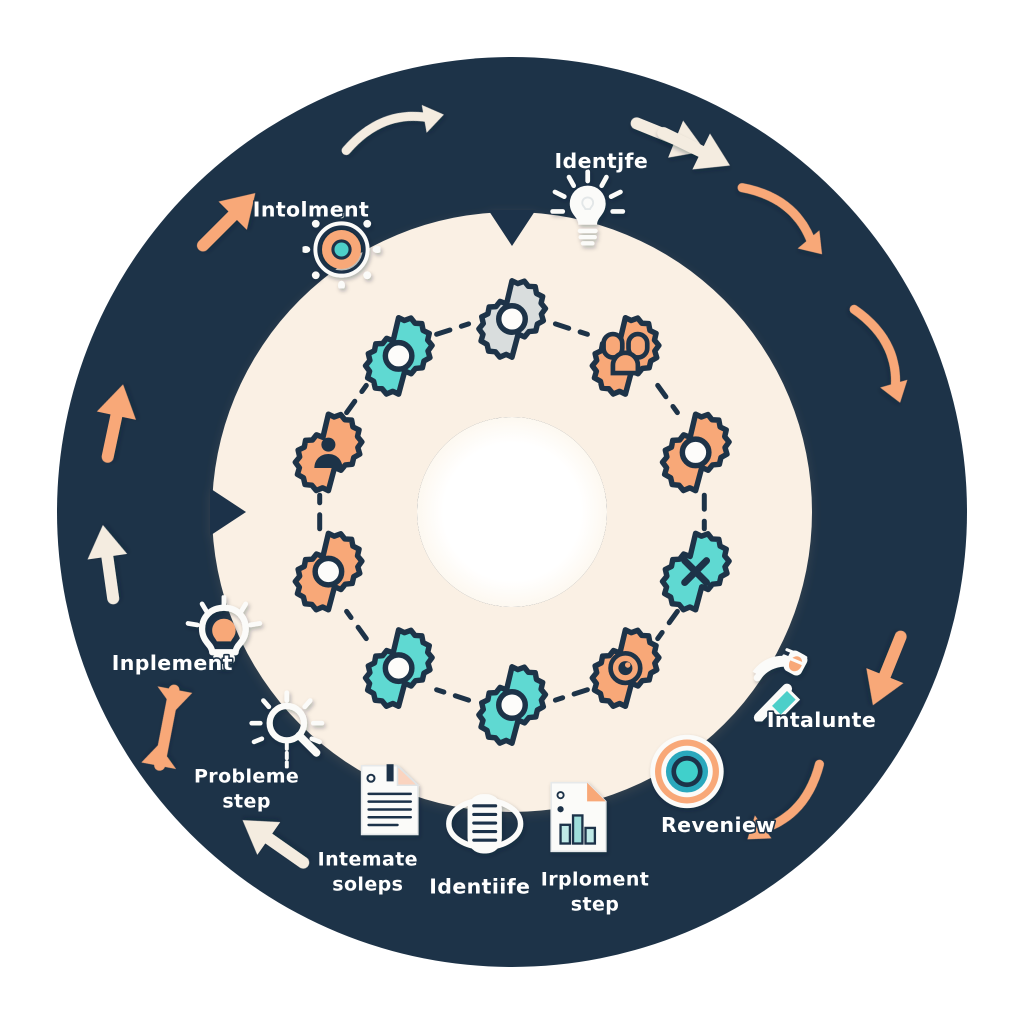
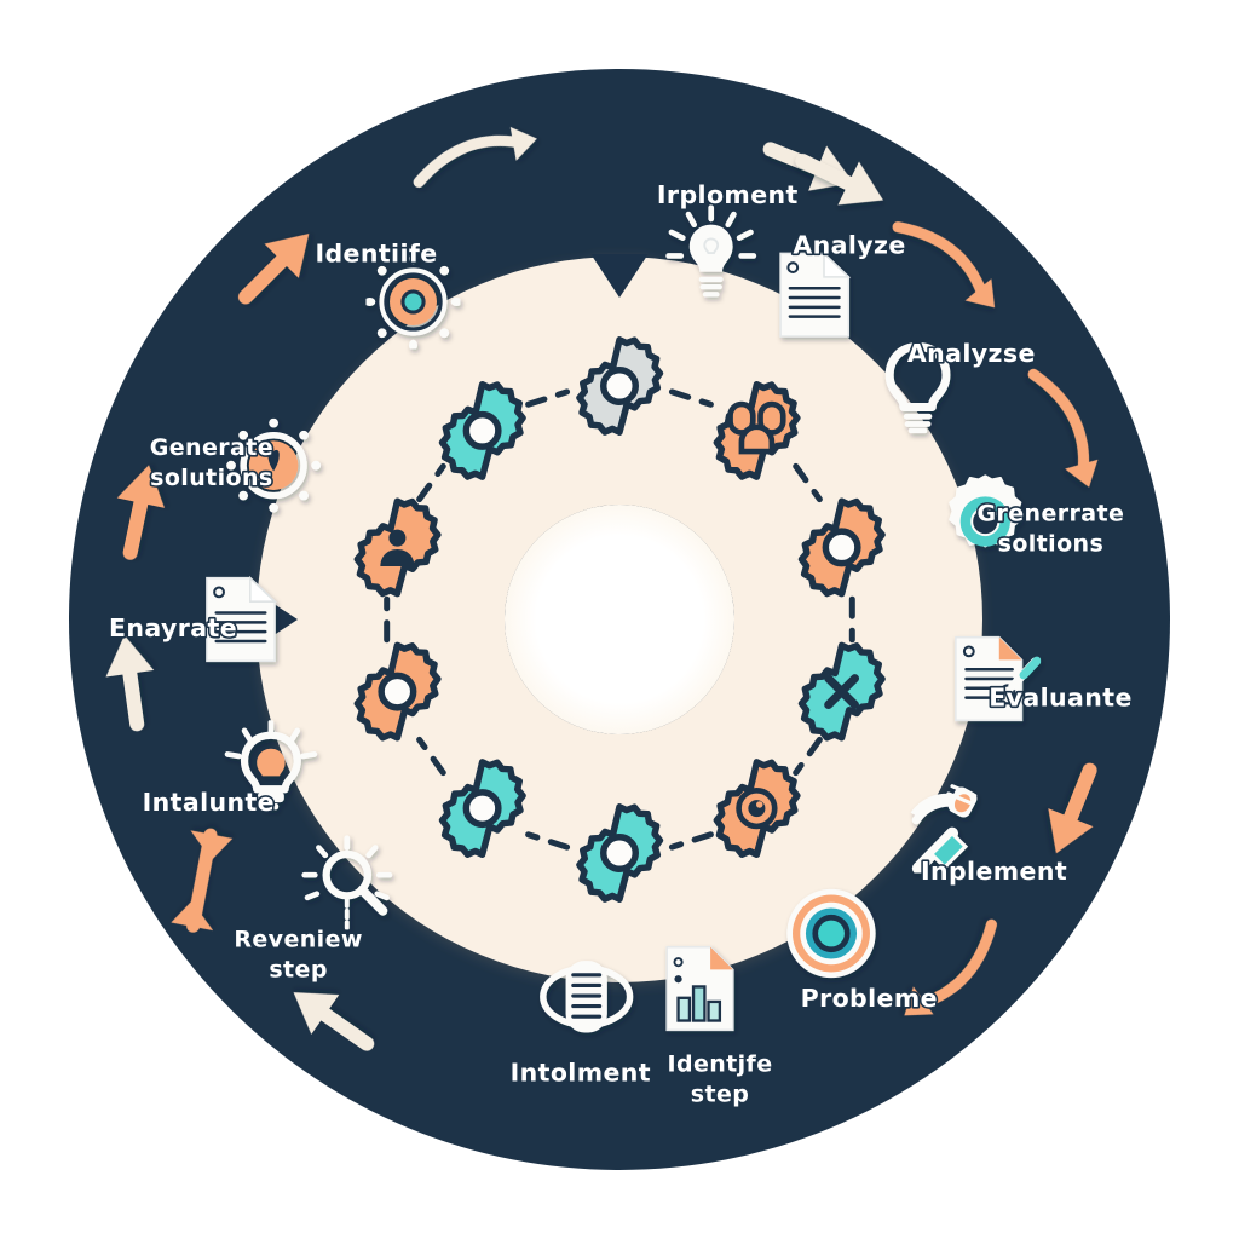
- Identjfe
+ Irploment
+ Analyze
+ Analyzse
+ Grenerrate
+ soltions
+ Evaluante
- Intalunte
+ Inplement
- Reveniew
+ Probleme
- Irploment
+ Identjfe
  step
- Identiife
+ Intolment
- Intemate
- soleps
- Probleme
+ Reveniew
  step
- Inplement
+ Intalunte
+ Enayrate
+ Generate
+ solutions
- Intolment
+ Identiife
